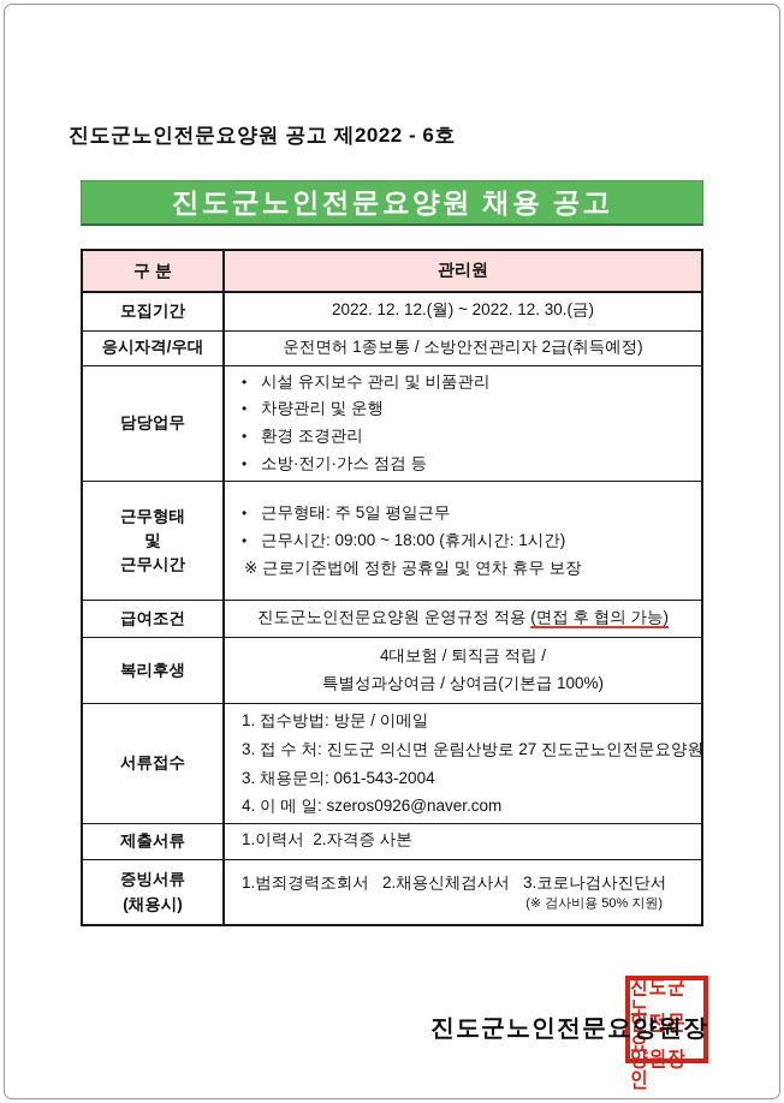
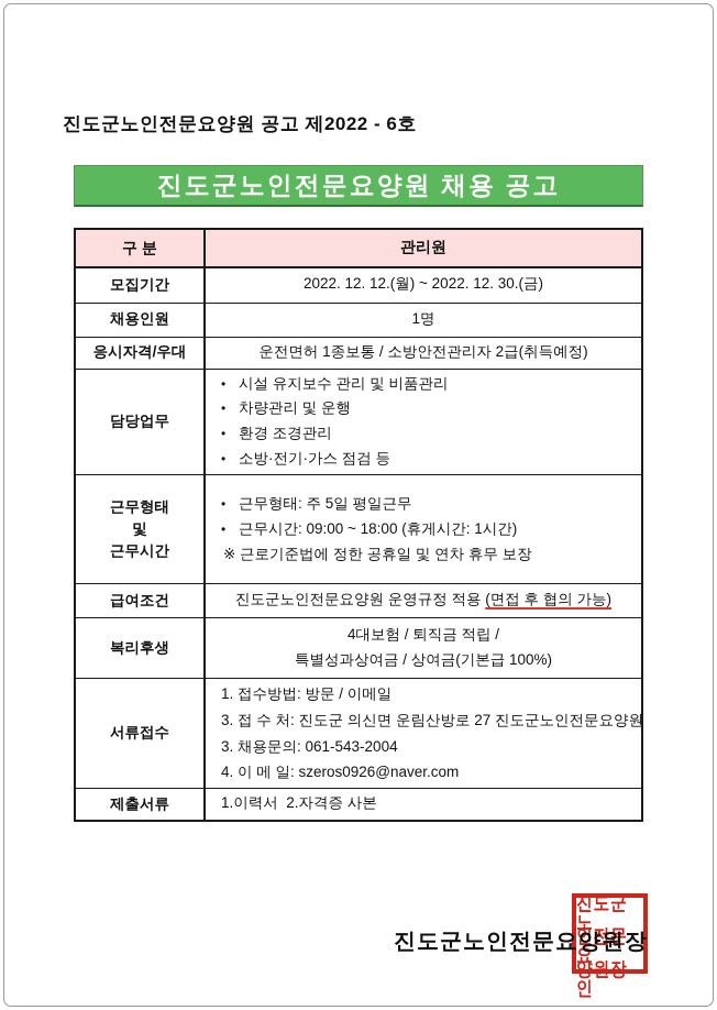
  진도군노인전문요양원 공고 제2022 - 6호
  진도군노인전문요양원 채용 공고
  구 분	관리원
  모집기간	2022. 12. 12.(월) ~ 2022. 12. 30.(금)
+ 채용인원	1명
  응시자격/우대	운전면허 1종보통 / 소방안전관리자 2급(취득예정)
  담당업무	• 시설 유지보수 관리 및 비품관리 • 차량관리 및 운행 • 환경 조경관리 • 소방·전기·가스 점검 등
  근무형태 및 근무시간	• 근무형태: 주 5일 평일근무 • 근무시간: 09:00 ~ 18:00 (휴게시간: 1시간) ※ 근로기준법에 정한 공휴일 및 연차 휴무 보장
  급여조건	진도군노인전문요양원 운영규정 적용 (면접 후 협의 가능)
  복리후생	4대보험 / 퇴직금 적립 / 특별성과상여금 / 상여금(기본급 100%)
  서류접수	1. 접수방법: 방문 / 이메일 3. 접 수 처: 진도군 의신면 운림산방로 27 진도군노인전문요양원 3. 채용문의: 061-543-2004 4. 이 메 일: szeros0926@naver.com
  제출서류	1.이력서 2.자격증 사본
- 증빙서류 (채용시)	1.범죄경력조회서 2.채용신체검사서 3.코로나검사진단서 (※ 검사비용 50% 지원)
  진도군노인전문요양원장
  진도군노
  인전문요
  양원장인
